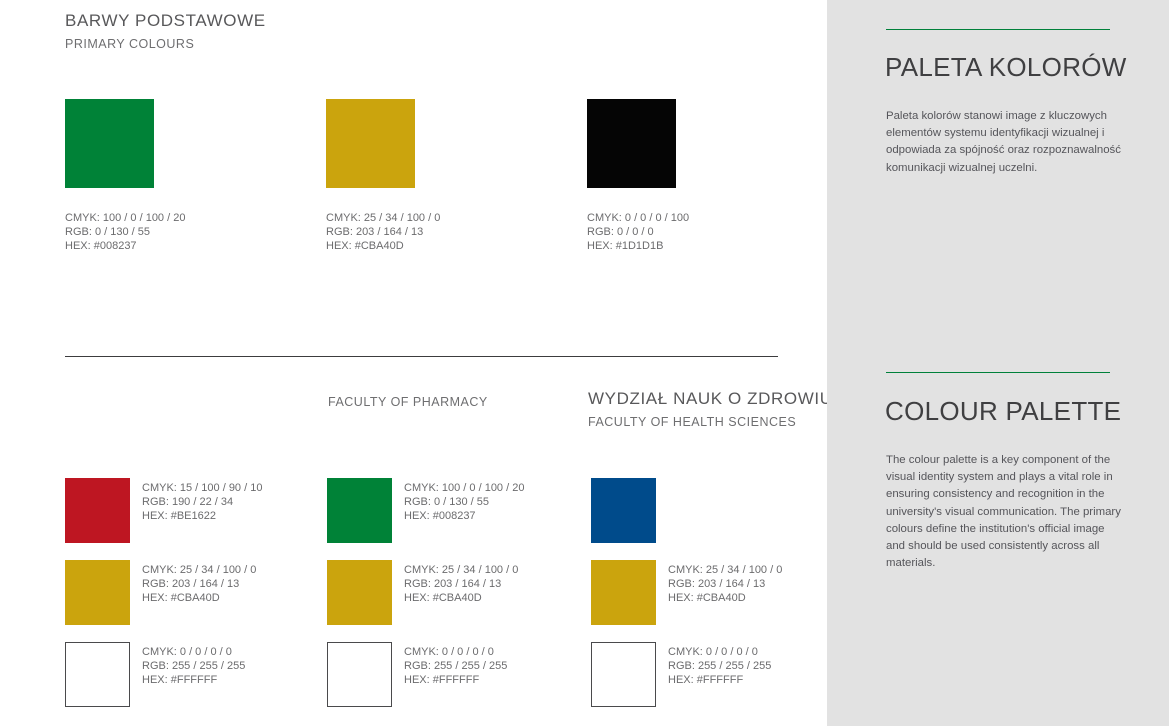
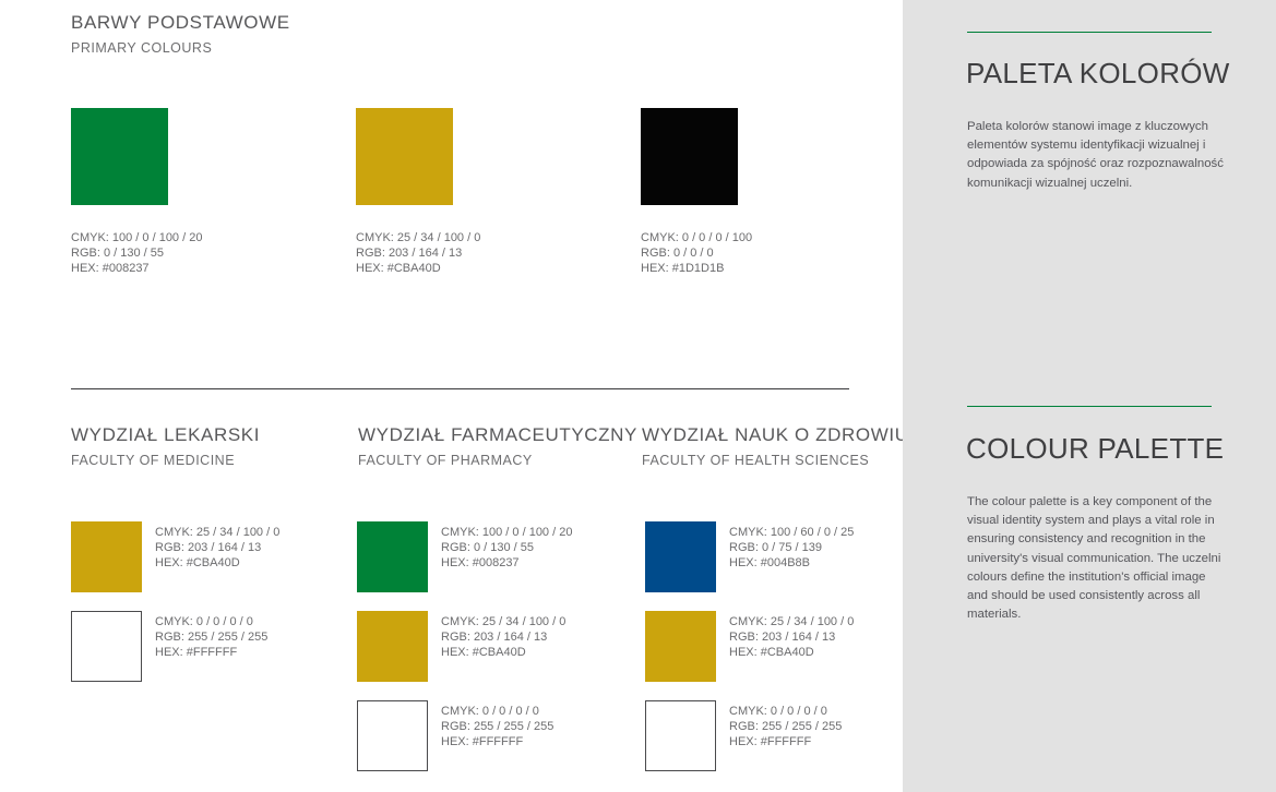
  BARWY PODSTAWOWE
  PRIMARY COLOURS
  CMYK: 100 / 0 / 100 / 20
  RGB: 0 / 130 / 55
  HEX: #008237
  CMYK: 25 / 34 / 100 / 0
  RGB: 203 / 164 / 13
  HEX: #CBA40D
  CMYK: 0 / 0 / 0 / 100
  RGB: 0 / 0 / 0
  HEX: #1D1D1B
+ WYDZIAŁ LEKARSKI
+ FACULTY OF MEDICINE
+ WYDZIAŁ FARMACEUTYCZNY
  FACULTY OF PHARMACY
  WYDZIAŁ NAUK O ZDROWI
  FACULTY OF HEALTH SCIENCES
- CMYK: 15 / 100 / 90 / 10
- RGB: 190 / 22 / 34
- HEX: #BE1622
  CMYK: 25 / 34 / 100 / 0
  RGB: 203 / 164 / 13
  HEX: #CBA40D
  CMYK: 0 / 0 / 0 / 0
  RGB: 255 / 255 / 255
  HEX: #FFFFFF
  CMYK: 100 / 0 / 100 / 20
  RGB: 0 / 130 / 55
  HEX: #008237
  CMYK: 25 / 34 / 100 / 0
  RGB: 203 / 164 / 13
  HEX: #CBA40D
  CMYK: 0 / 0 / 0 / 0
  RGB: 255 / 255 / 255
  HEX: #FFFFFF
+ CMYK: 100 / 60 / 0 / 25
+ RGB: 0 / 75 / 139
+ HEX: #004B8B
  CMYK: 25 / 34 / 100 / 0
  RGB: 203 / 164 / 13
  HEX: #CBA40D
  CMYK: 0 / 0 / 0 / 0
  RGB: 255 / 255 / 255
  HEX: #FFFFFF
  PALETA KOLORÓW
  Paleta kolorów stanowi image z kluczowych elementów systemu identyfikacji wizualnej i odpowiada za spójność oraz rozpoznawalność komunikacji wizualnej uczelni.
  COLOUR PALETTE
- The colour palette is a key component of the visual identity system and plays a vital role in ensuring consistency and recognition in the university's visual communication. The primary colours define the institution's official image and should be used consistently across all materials.
+ The colour palette is a key component of the visual identity system and plays a vital role in ensuring consistency and recognition in the university's visual communication. The uczelni colours define the institution's official image and should be used consistently across all materials.
